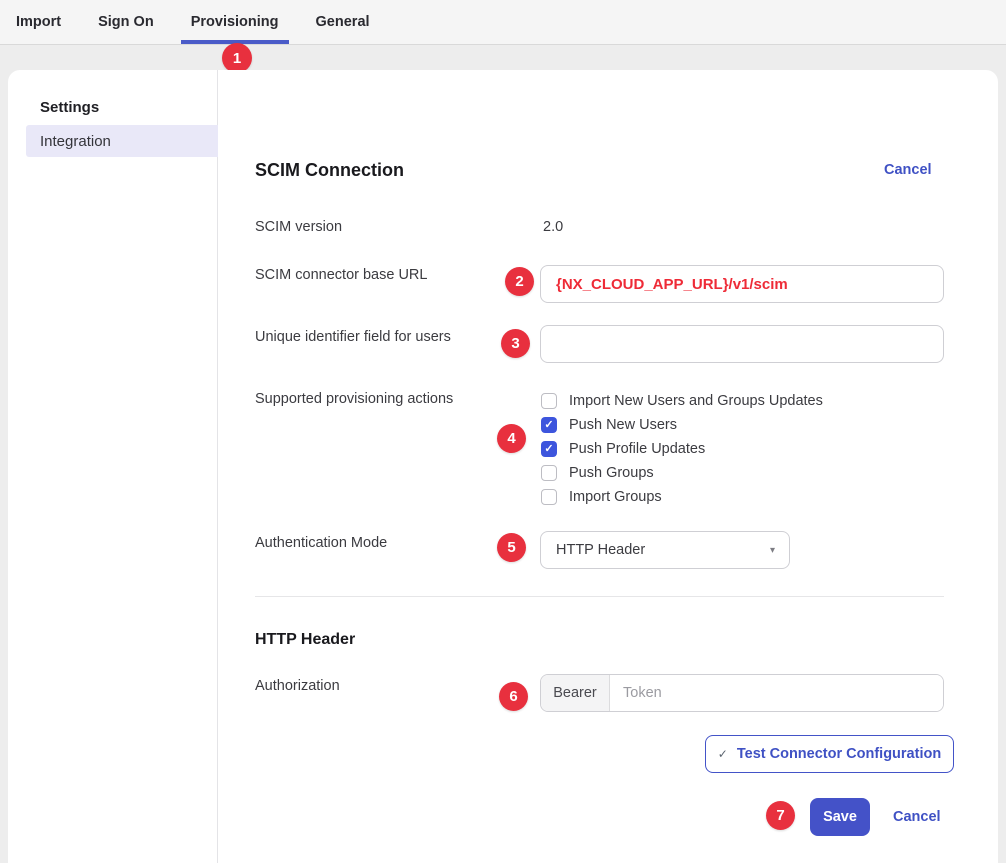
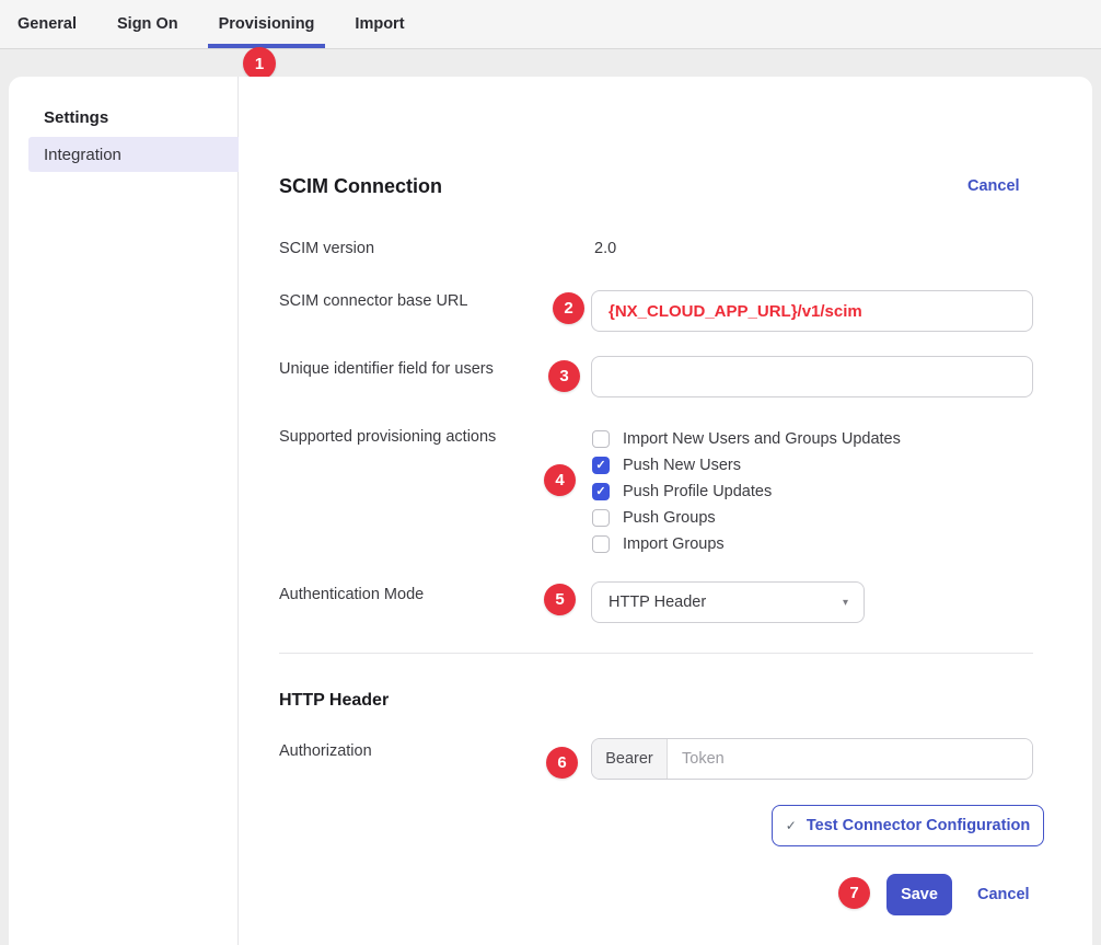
- Import
+ General
  Sign On
  Provisioning
- General
+ Import
  1
  Settings
  Integration
  SCIM Connection
  Cancel
  SCIM version
  2.0
  SCIM connector base URL
  {NX_CLOUD_APP_URL}/v1/scim
  Unique identifier field for users
  Supported provisioning actions
  Import New Users and Groups Updates
  ✓
  Push New Users
  ✓
  Push Profile Updates
  Push Groups
  Import Groups
  Authentication Mode
  HTTP Header
  ▾
  HTTP Header
  Authorization
  Bearer
  Token
  ✓
  Test Connector Configuration
  Save
  Cancel
  2
  3
  4
  5
  6
  7
